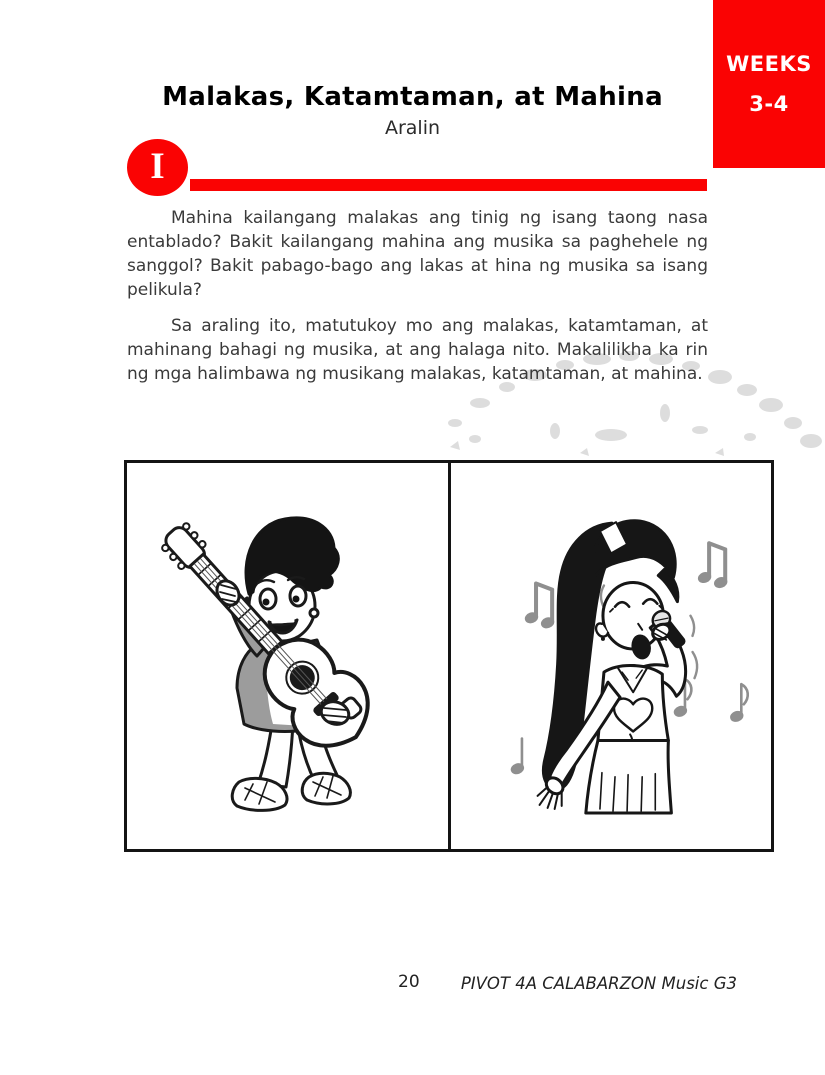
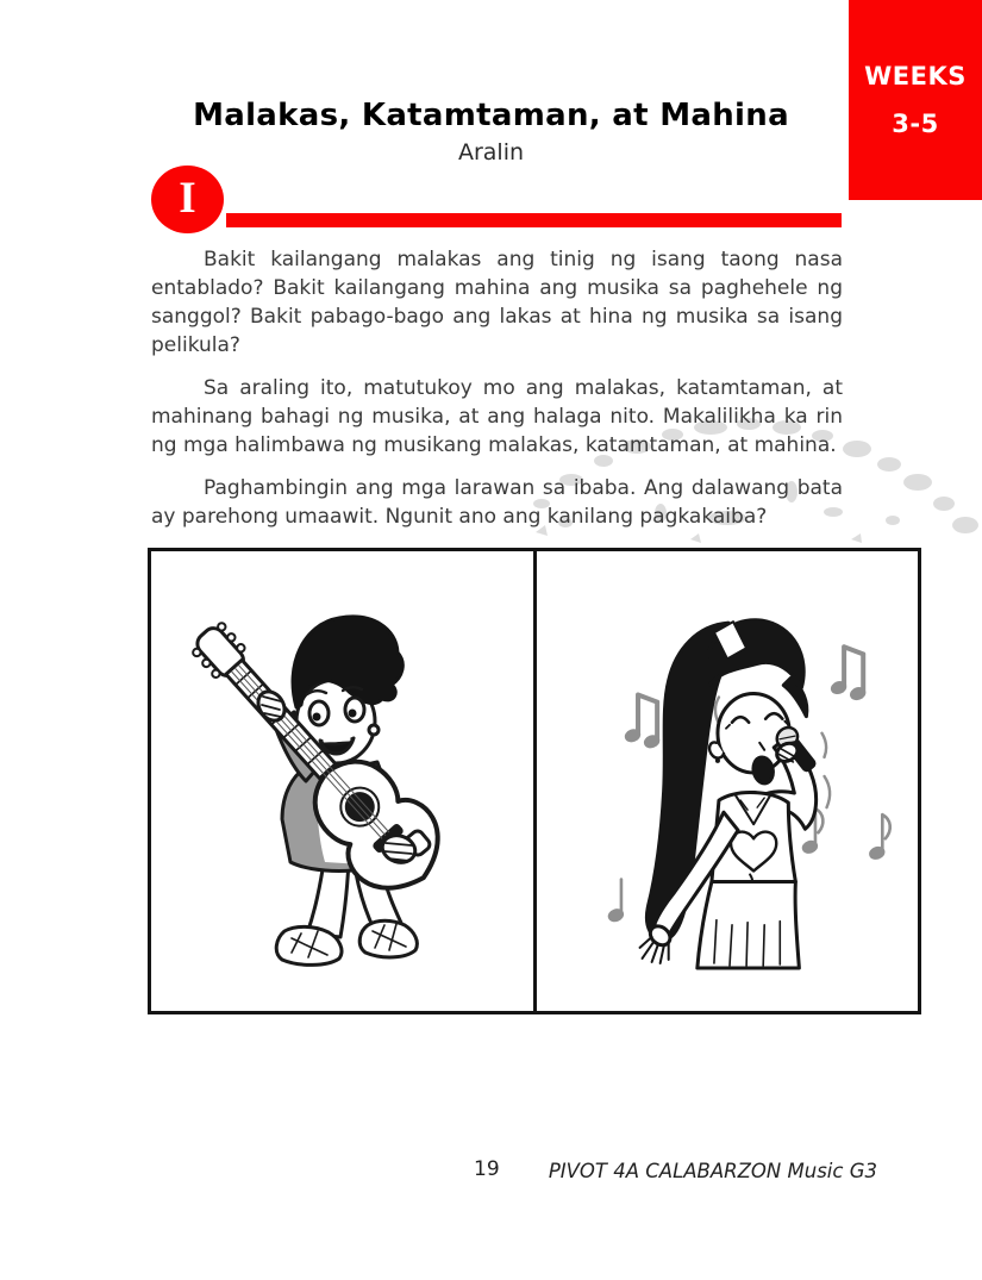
  WEEKS
- 3-4
+ 3-5
  Malakas, Katamtaman, at Mahina
  Aralin
  I
- Mahina kailangang malakas ang tinig ng isang taong nasa entablado? Bakit kailangang mahina ang musika sa paghehele ng sanggol? Bakit pabago-bago ang lakas at hina ng musika sa isang pelikula?
+ Bakit kailangang malakas ang tinig ng isang taong nasa entablado? Bakit kailangang mahina ang musika sa paghehele ng sanggol? Bakit pabago-bago ang lakas at hina ng musika sa isang pelikula?
  Sa araling ito, matutukoy mo ang malakas, katamtaman, at mahinang bahagi ng musika, at ang halaga nito. Makalilikha ka rin ng mga halimbawa ng musikang malakas, katamtaman, at mahina.
+ Paghambingin ang mga larawan sa ibaba. Ang dalawang bata ay parehong umaawit. Ngunit ano ang kanilang pagkakaiba?
- 20
+ 19
  PIVOT 4A CALABARZON Music G3
